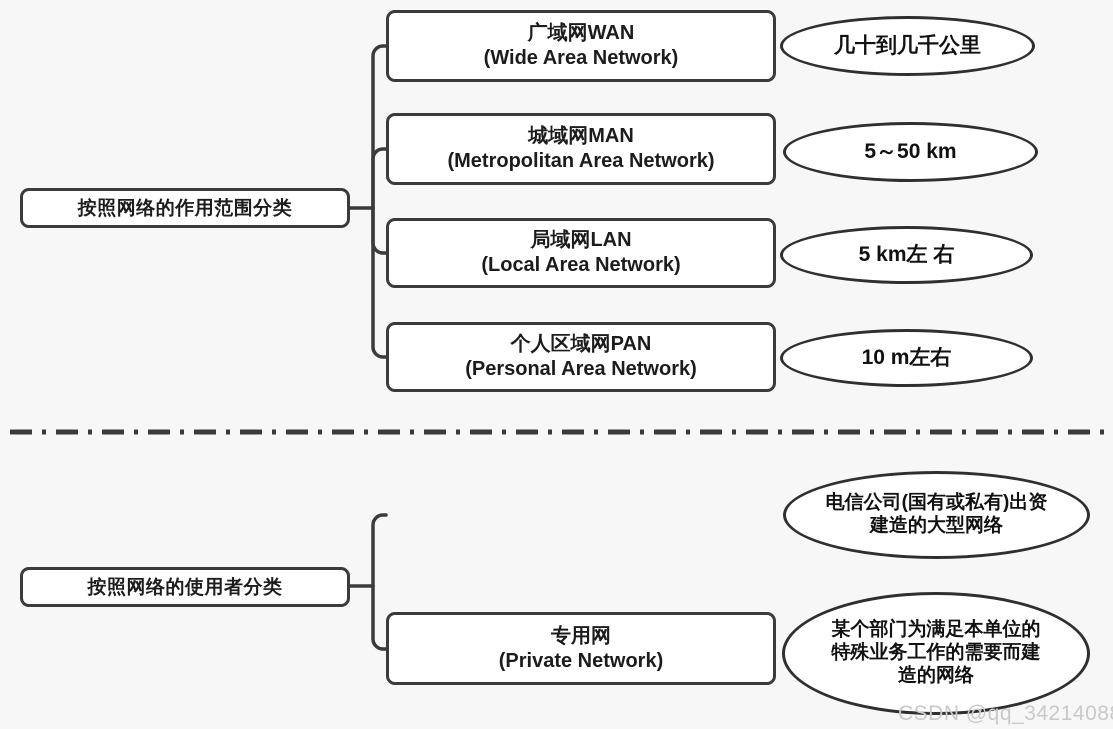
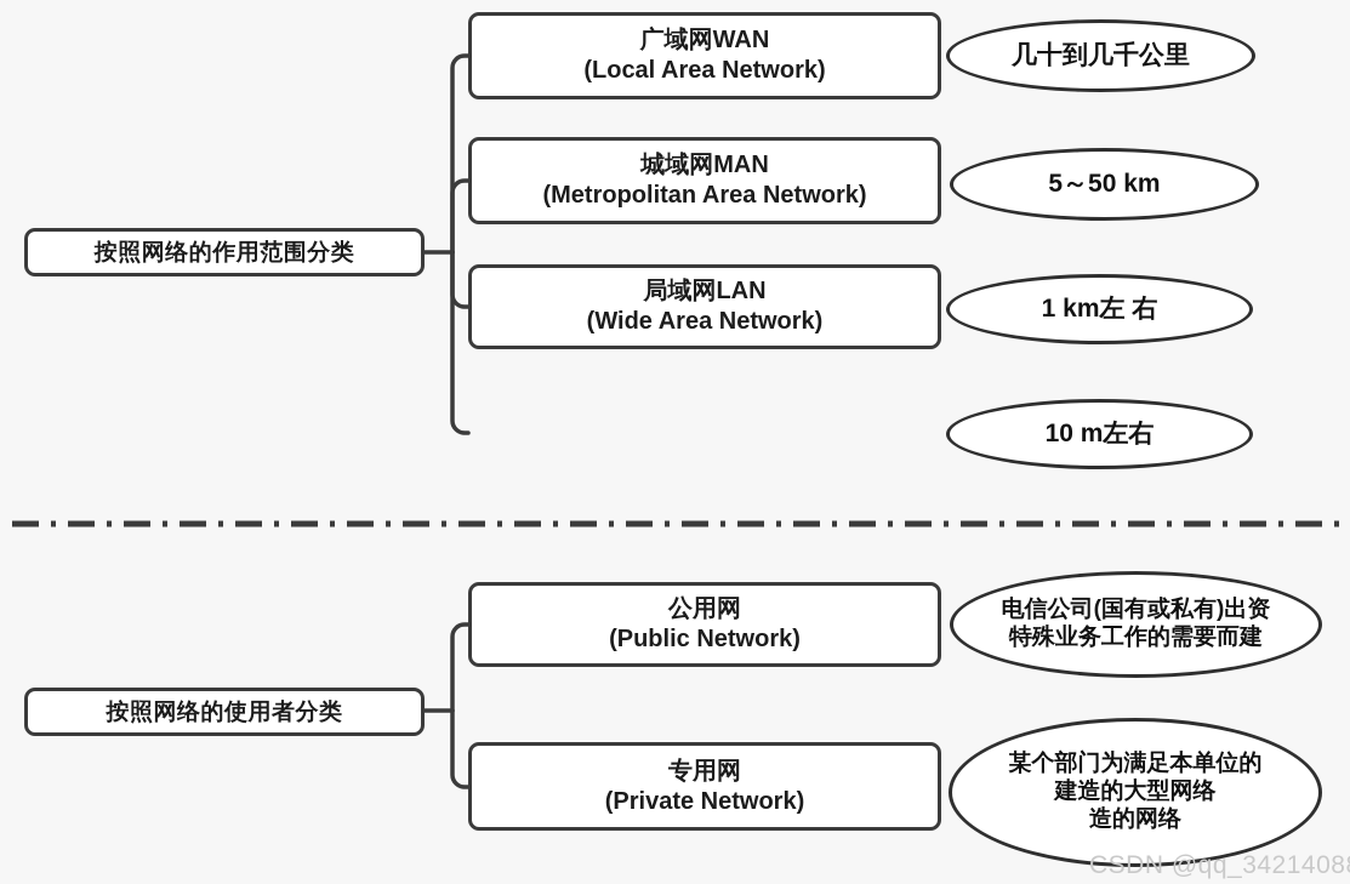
  按照网络的作用范围分类
  广域网WAN
- (Wide Area Network)
+ (Local Area Network)
  城域网MAN
  (Metropolitan Area Network)
  局域网LAN
- (Local Area Network)
+ (Wide Area Network)
- 个人区域网PAN
- (Personal Area Network)
  几十到几千公里
  5～50 km
- 5 km左 右
+ 1 km左 右
  10 m左右
  按照网络的使用者分类
+ 公用网
+ (Public Network)
  专用网
  (Private Network)
  电信公司(国有或私有)出资
- 建造的大型网络
+ 特殊业务工作的需要而建
  某个部门为满足本单位的
- 特殊业务工作的需要而建
+ 建造的大型网络
  造的网络
  CSDN @qq_3421408
